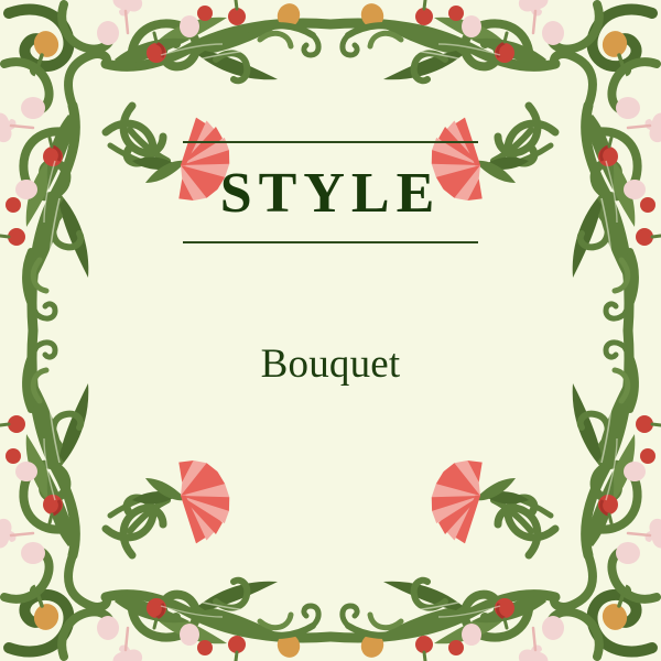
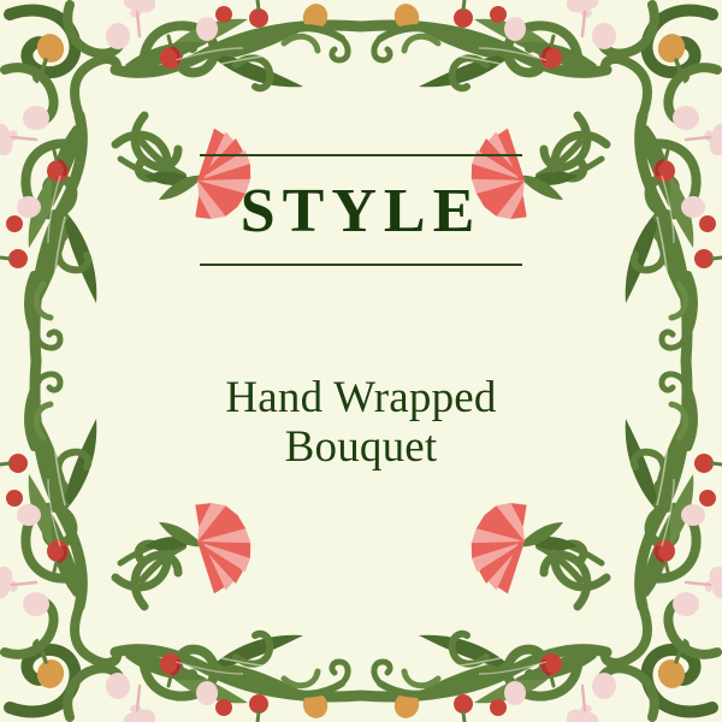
  STYLE
+ Hand Wrapped
  Bouquet
